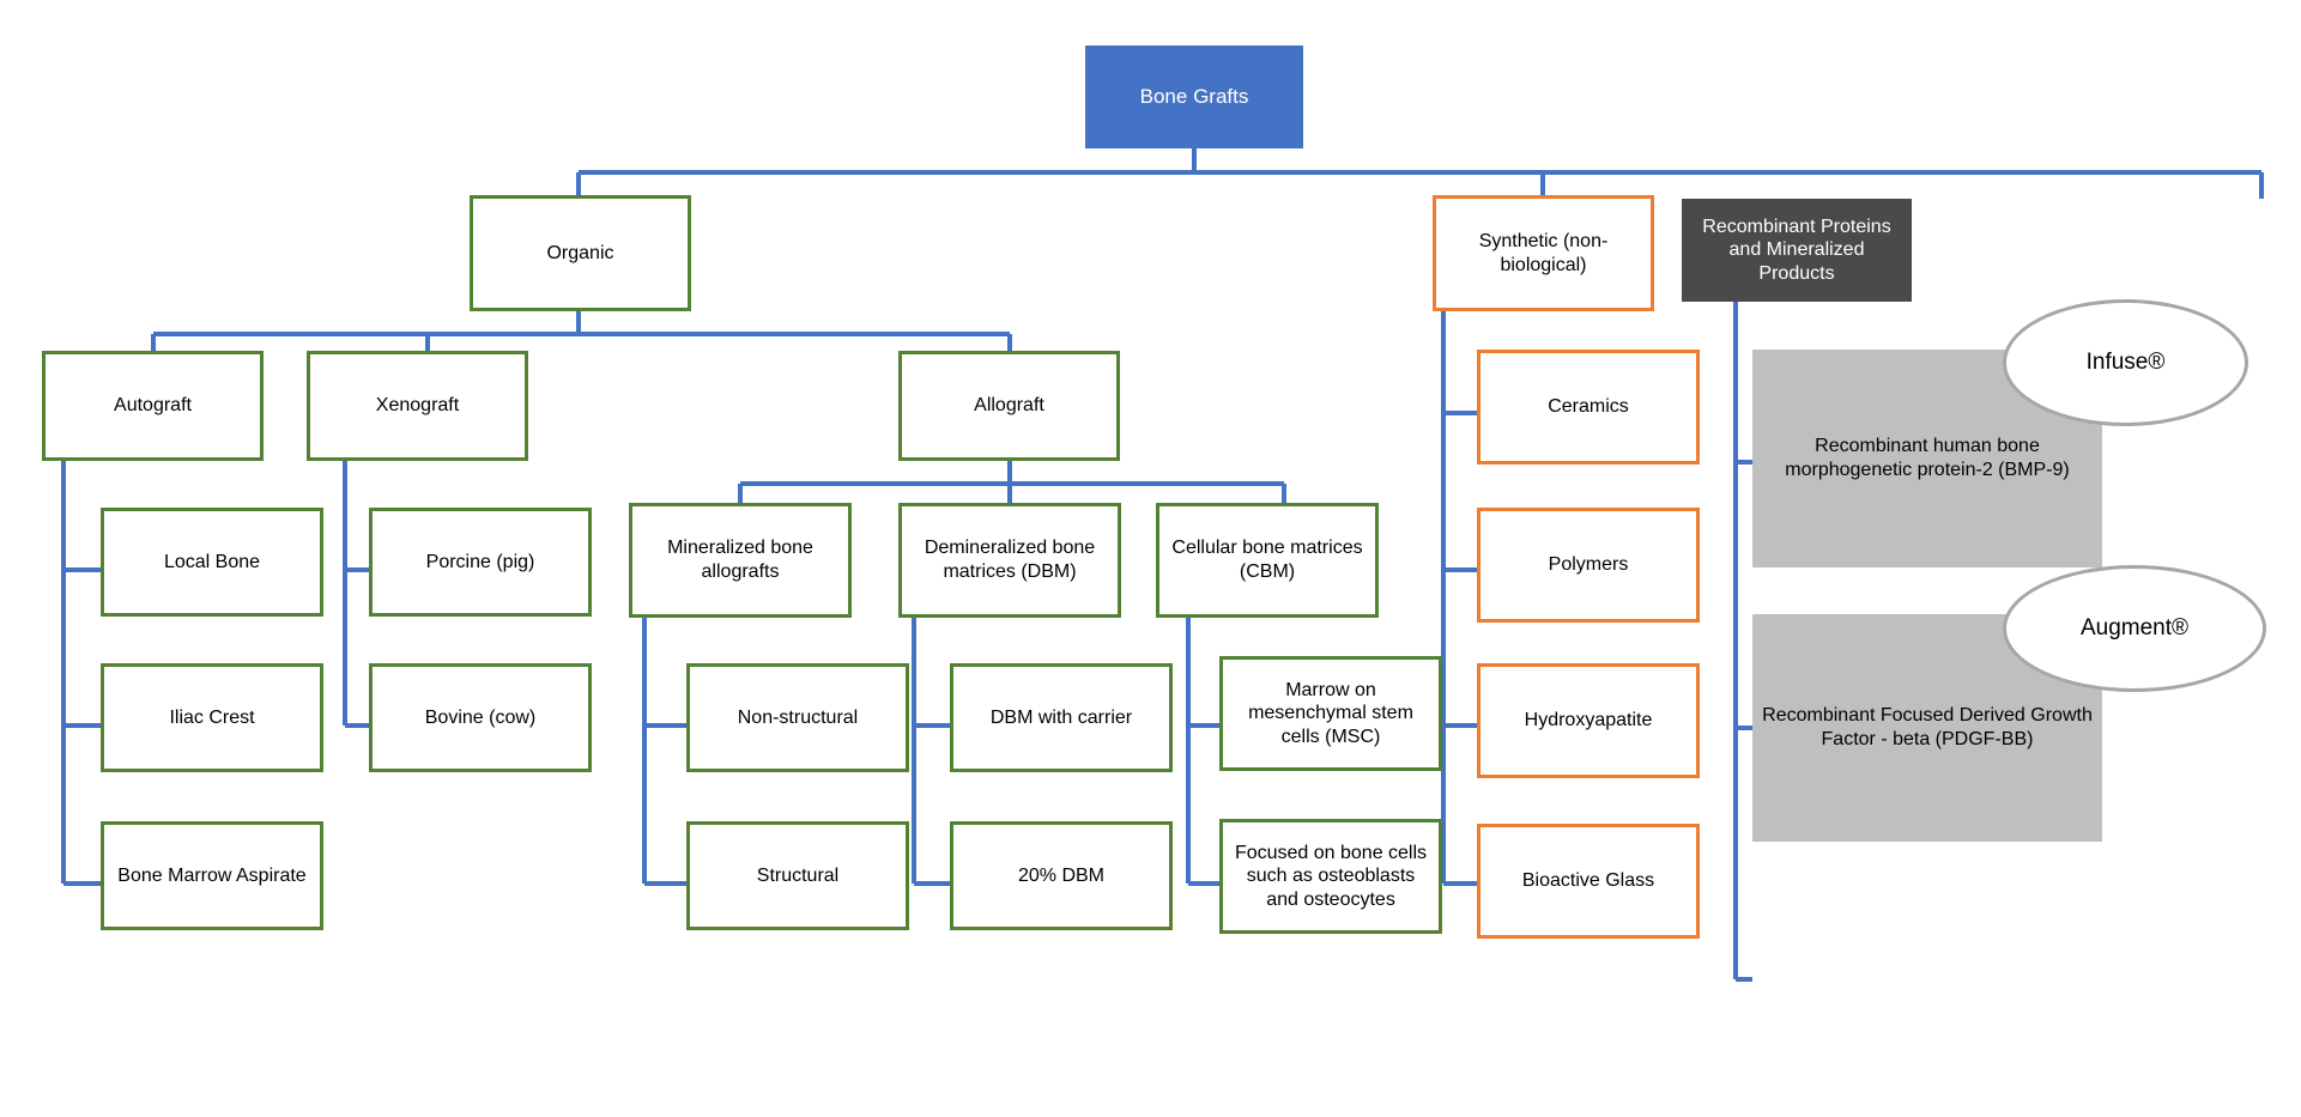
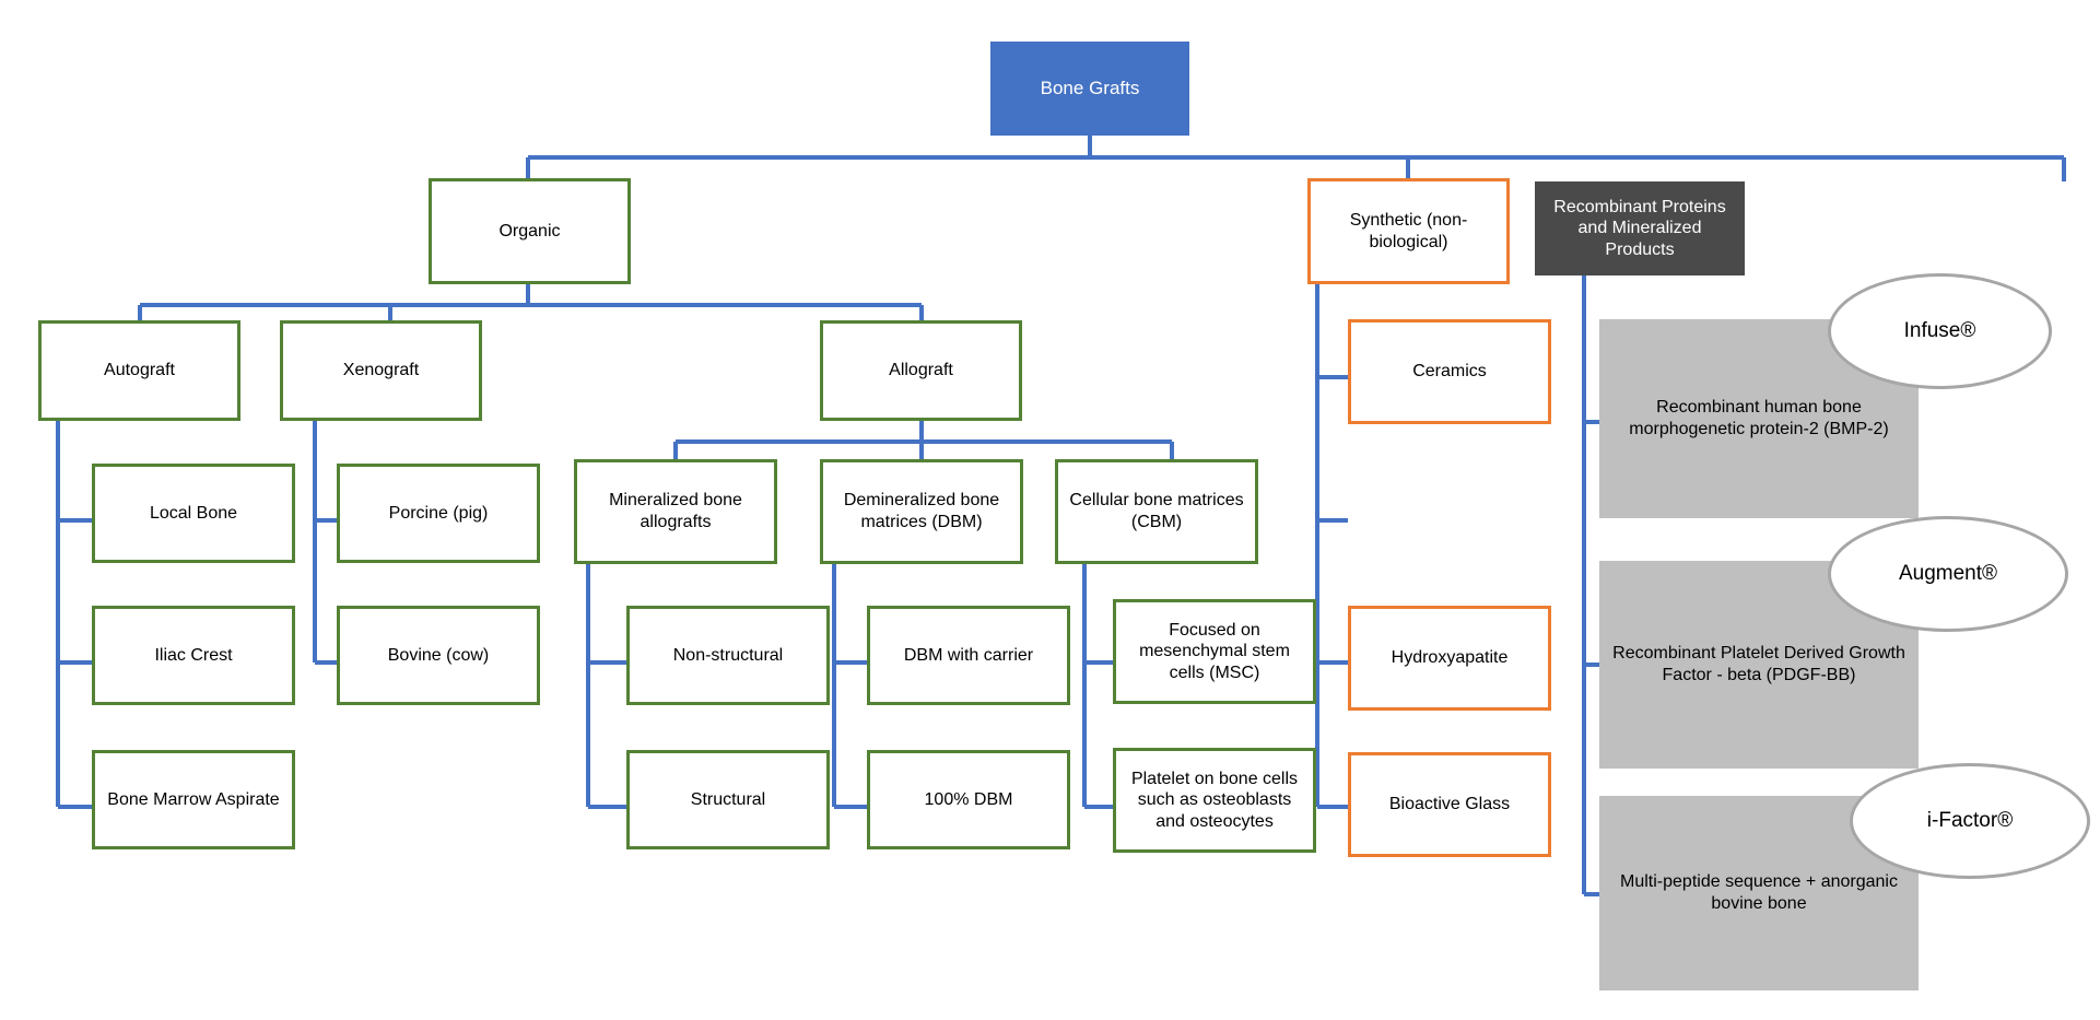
  Bone Grafts
  Organic
  Synthetic (non-
  biological)
  Recombinant Proteins and Mineralized Products
  Autograft
  Xenograft
  Allograft
  Local Bone
  Iliac Crest
  Bone Marrow Aspirate
  Porcine (pig)
  Bovine (cow)
  Mineralized bone allografts
  Demineralized bone matrices (DBM)
  Cellular bone matrices (CBM)
  Non-structural
  Structural
  DBM with carrier
- 20% DBM
+ 100% DBM
- Marrow on mesenchymal stem cells (MSC)
+ Focused on mesenchymal stem cells (MSC)
- Focused on bone cells such as osteoblasts and osteocytes
+ Platelet on bone cells such as osteoblasts and osteocytes
  Ceramics
- Polymers
  Hydroxyapatite
  Bioactive Glass
- Recombinant human bone morphogenetic protein-2 (BMP-9)
+ Recombinant human bone morphogenetic protein-2 (BMP-2)
- Recombinant Focused Derived Growth Factor - beta (PDGF-BB)
+ Recombinant Platelet Derived Growth Factor - beta (PDGF-BB)
+ Multi-peptide sequence + anorganic bovine bone
  Infuse®
  Augment®
+ i-Factor®
